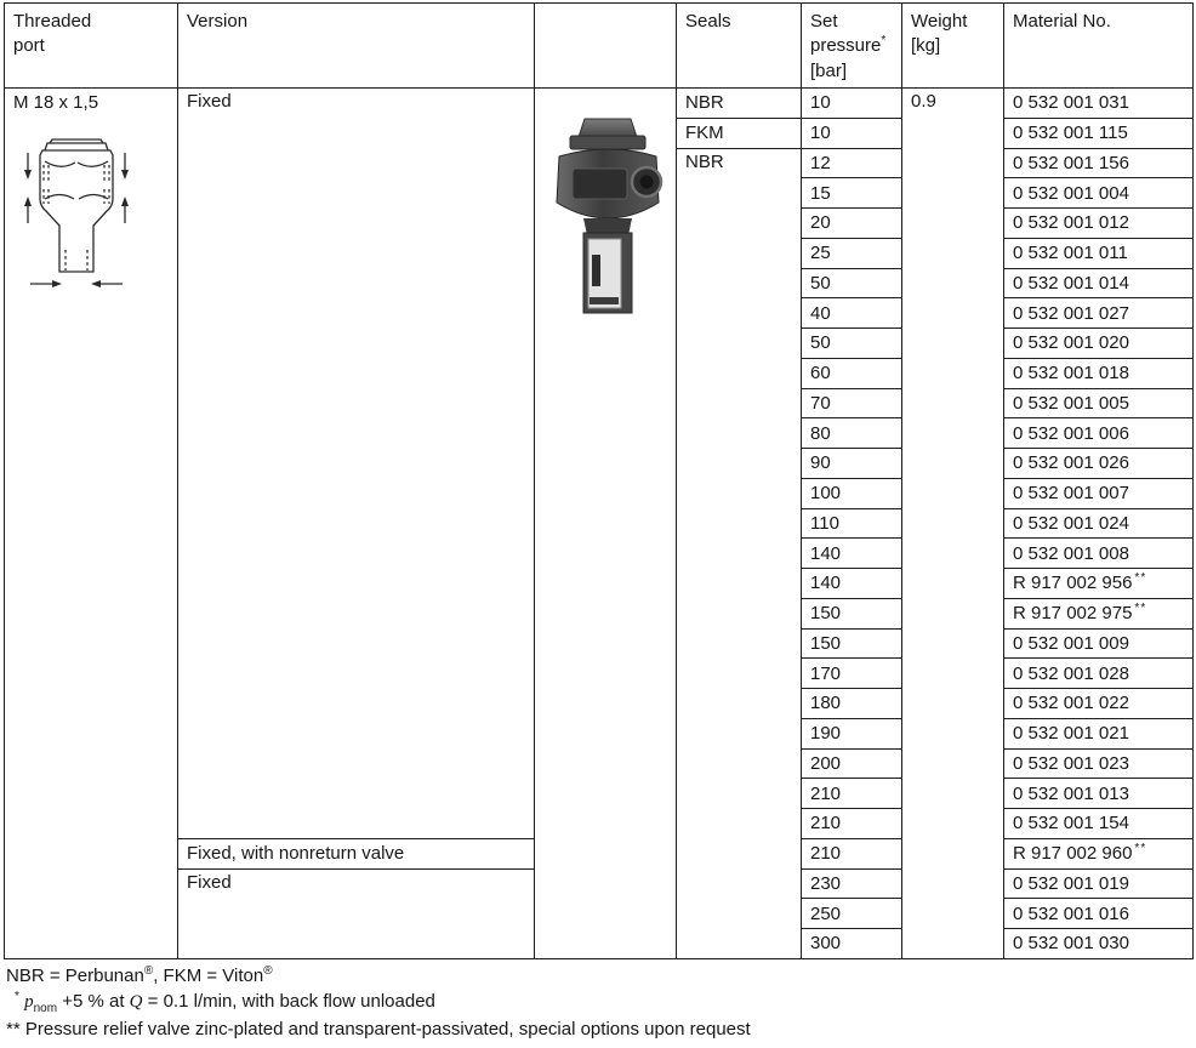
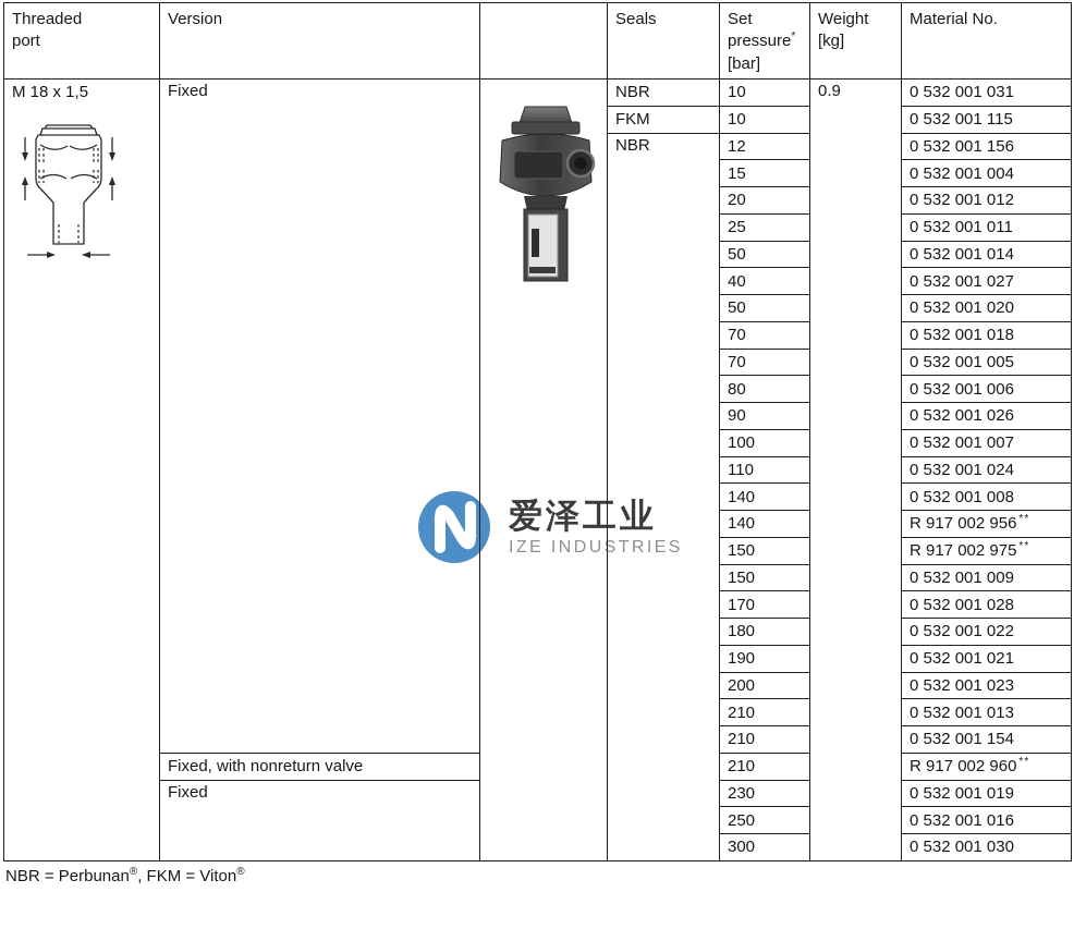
+ 爱泽工业
+ IZE INDUSTRIES
  Threaded port	Version		Seals	Set pressure* [bar]	Weight [kg]	Material No.
  M 18 x 1,5	Fixed		NBR	10	0.9	0 532 001 031
  FKM	10	0 532 001 115
  NBR	12	0 532 001 156
  15	0 532 001 004
  20	0 532 001 012
  25	0 532 001 011
  50	0 532 001 014
  40	0 532 001 027
  50	0 532 001 020
- 60	0 532 001 018
+ 70	0 532 001 018
  70	0 532 001 005
  80	0 532 001 006
  90	0 532 001 026
  100	0 532 001 007
  110	0 532 001 024
  140	0 532 001 008
  140	R 917 002 956 **
  150	R 917 002 975 **
  150	0 532 001 009
  170	0 532 001 028
  180	0 532 001 022
  190	0 532 001 021
  200	0 532 001 023
  210	0 532 001 013
  210	0 532 001 154
  Fixed, with nonreturn valve	210	R 917 002 960 **
  Fixed	230	0 532 001 019
  250	0 532 001 016
  300	0 532 001 030
  NBR = Perbunan®, FKM = Viton®
- * pnom +5 % at Q = 0.1 l/min, with back flow unloaded
- ** Pressure relief valve zinc-plated and transparent-passivated, special options upon request
